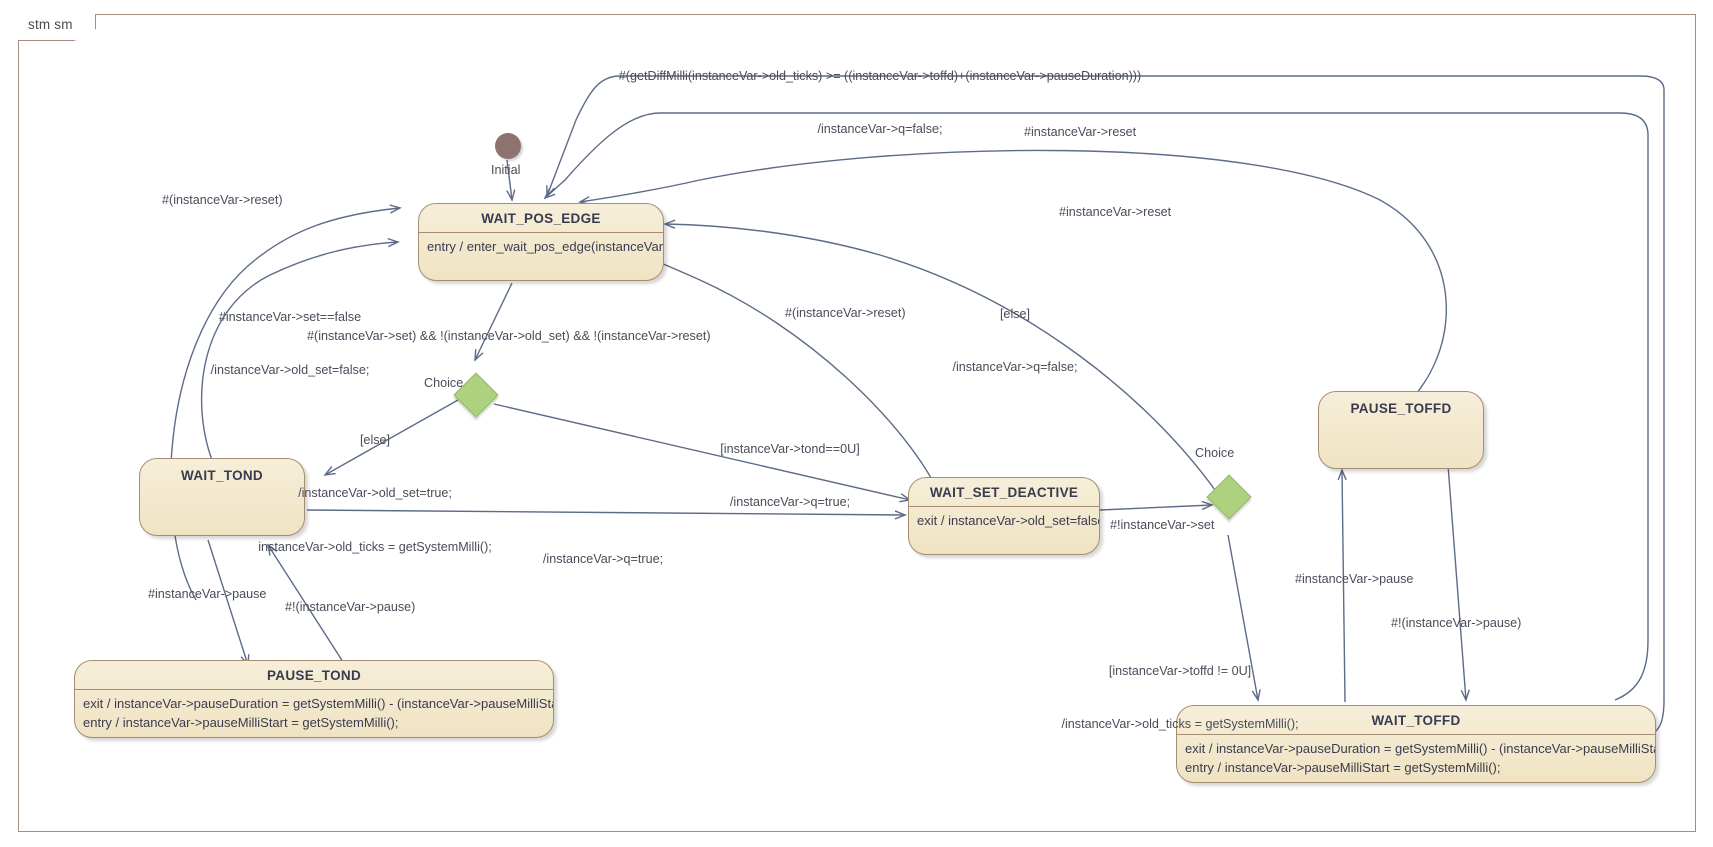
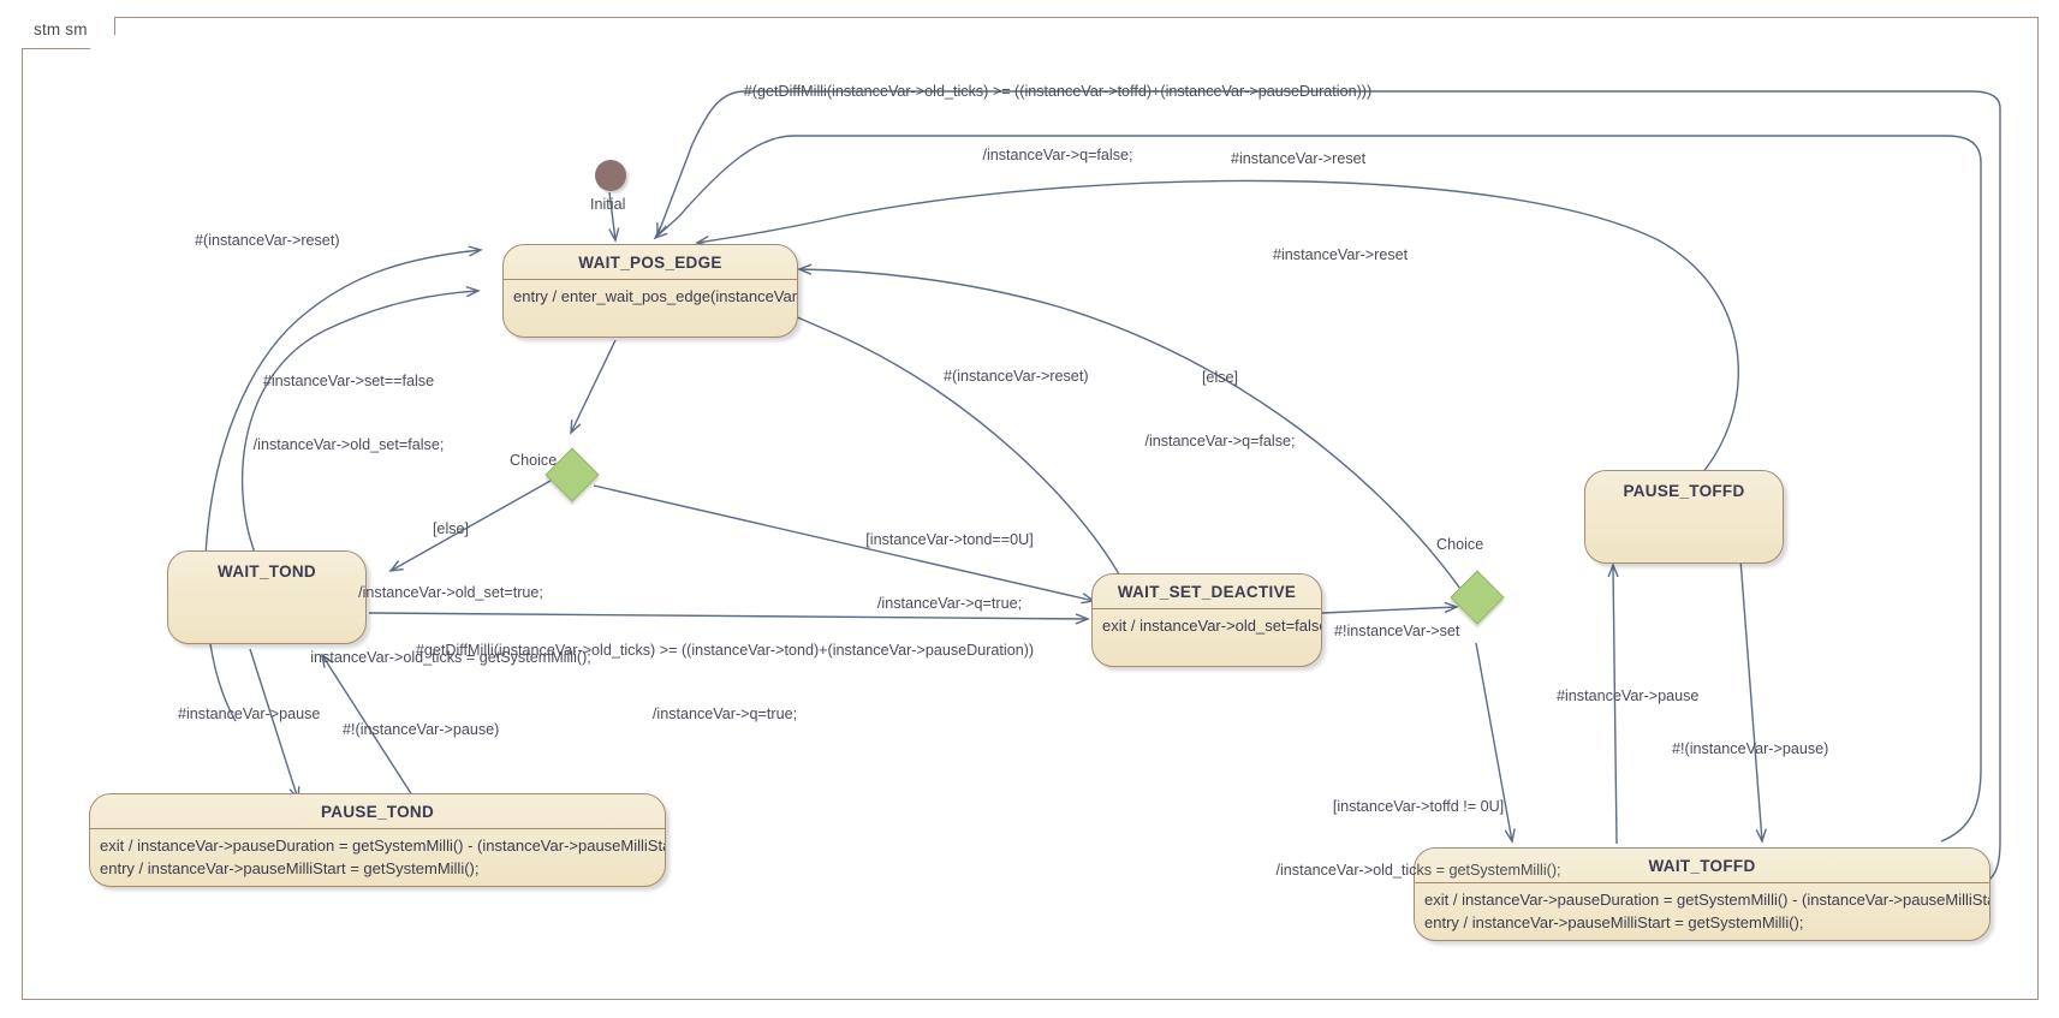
  stm sm
  Initial
  WAIT_POS_EDGE
  entry / enter_wait_pos_edge(instanceVar
  Choice
  WAIT_TOND
  PAUSE_TOND
  exit / instanceVar->pauseDuration = getSystemMilli() - (instanceVar->pauseMilliSt
  entry / instanceVar->pauseMilliStart = getSystemMilli();
  WAIT_SET_DEACTIVE
  exit / instanceVar->old_set=fals
  Choice
  PAUSE_TOFFD
  WAIT_TOFFD
  exit / instanceVar->pauseDuration = getSystemMilli() - (instanceVar->pauseMilliSt
  entry / instanceVar->pauseMilliStart = getSystemMilli();
  #(getDiffMilli(instanceVar->old_ticks) >= ((instanceVar->toffd)+(instanceVar->pauseDuration)))
  /instanceVar->q=false;
  #instanceVar->reset
  #instanceVar->reset
  #(instanceVar->reset)
  #instanceVar->set==false
  /instanceVar->old_set=false;
- #(instanceVar->set) && !(instanceVar->old_set) && !(instanceVar->reset)
  [else]
  /instanceVar->old_set=true;
  instanceVar->old_ticks = getSystemMilli();
  [instanceVar->tond==0U]
  /instanceVar->q=true;
+ #getDiffMilli(instanceVar->old_ticks) >= ((instanceVar->tond)+(instanceVar->pauseDuration))
  /instanceVar->q=true;
  #(instanceVar->reset)
  [else]
  /instanceVar->q=false;
  #!instanceVar->set
  [instanceVar->toffd != 0U]
  /instanceVar->old_ticks = getSystemMilli();
  #instanceVar->pause
  #!(instanceVar->pause)
  #instanceVar->pause
  #!(instanceVar->pause)
